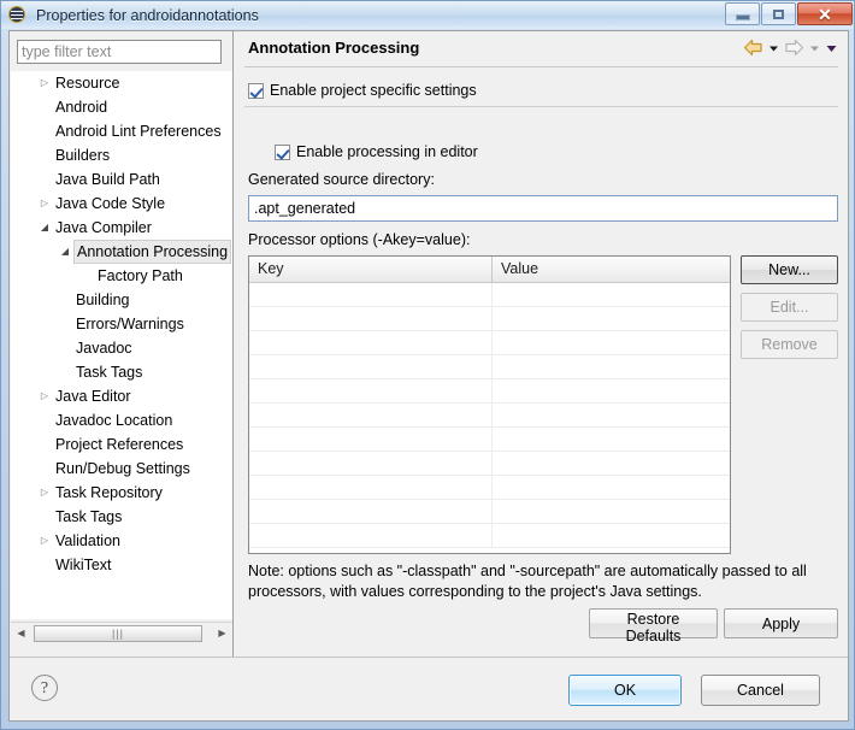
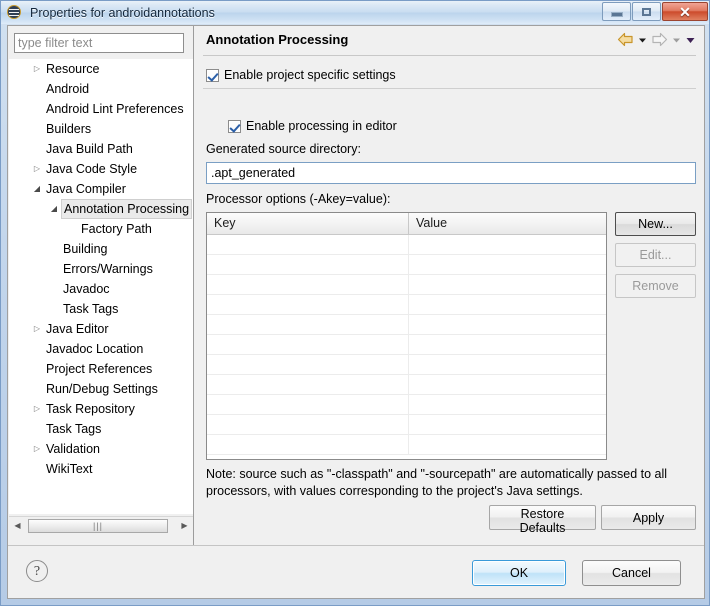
  Properties for androidannotations
  ✕
  type filter text
  ▷
  Resource
  Android
  Android Lint Preferences
  Builders
  Java Build Path
  ▷
  Java Code Style
  ◢
  Java Compiler
  ◢
  Annotation Processing
  Factory Path
  Building
  Errors/Warnings
  Javadoc
  Task Tags
  ▷
  Java Editor
  Javadoc Location
  Project References
  Run/Debug Settings
  ▷
  Task Repository
  Task Tags
  ▷
  Validation
  WikiText
  ◀
  |||
  ▶
  Annotation Processing
  Enable project specific settings
  Enable processing in editor
  Generated source directory:
  .apt_generated
  Processor options (-Akey=value):
  Key
  Value
  New...
  Edit...
  Remove
- Note: options such as "-classpath" and "-sourcepath" are automatically passed to all processors, with values corresponding to the project's Java settings.
+ Note: source such as "-classpath" and "-sourcepath" are automatically passed to all processors, with values corresponding to the project's Java settings.
  Restore Defaults
  Apply
  ?
  OK
  Cancel
